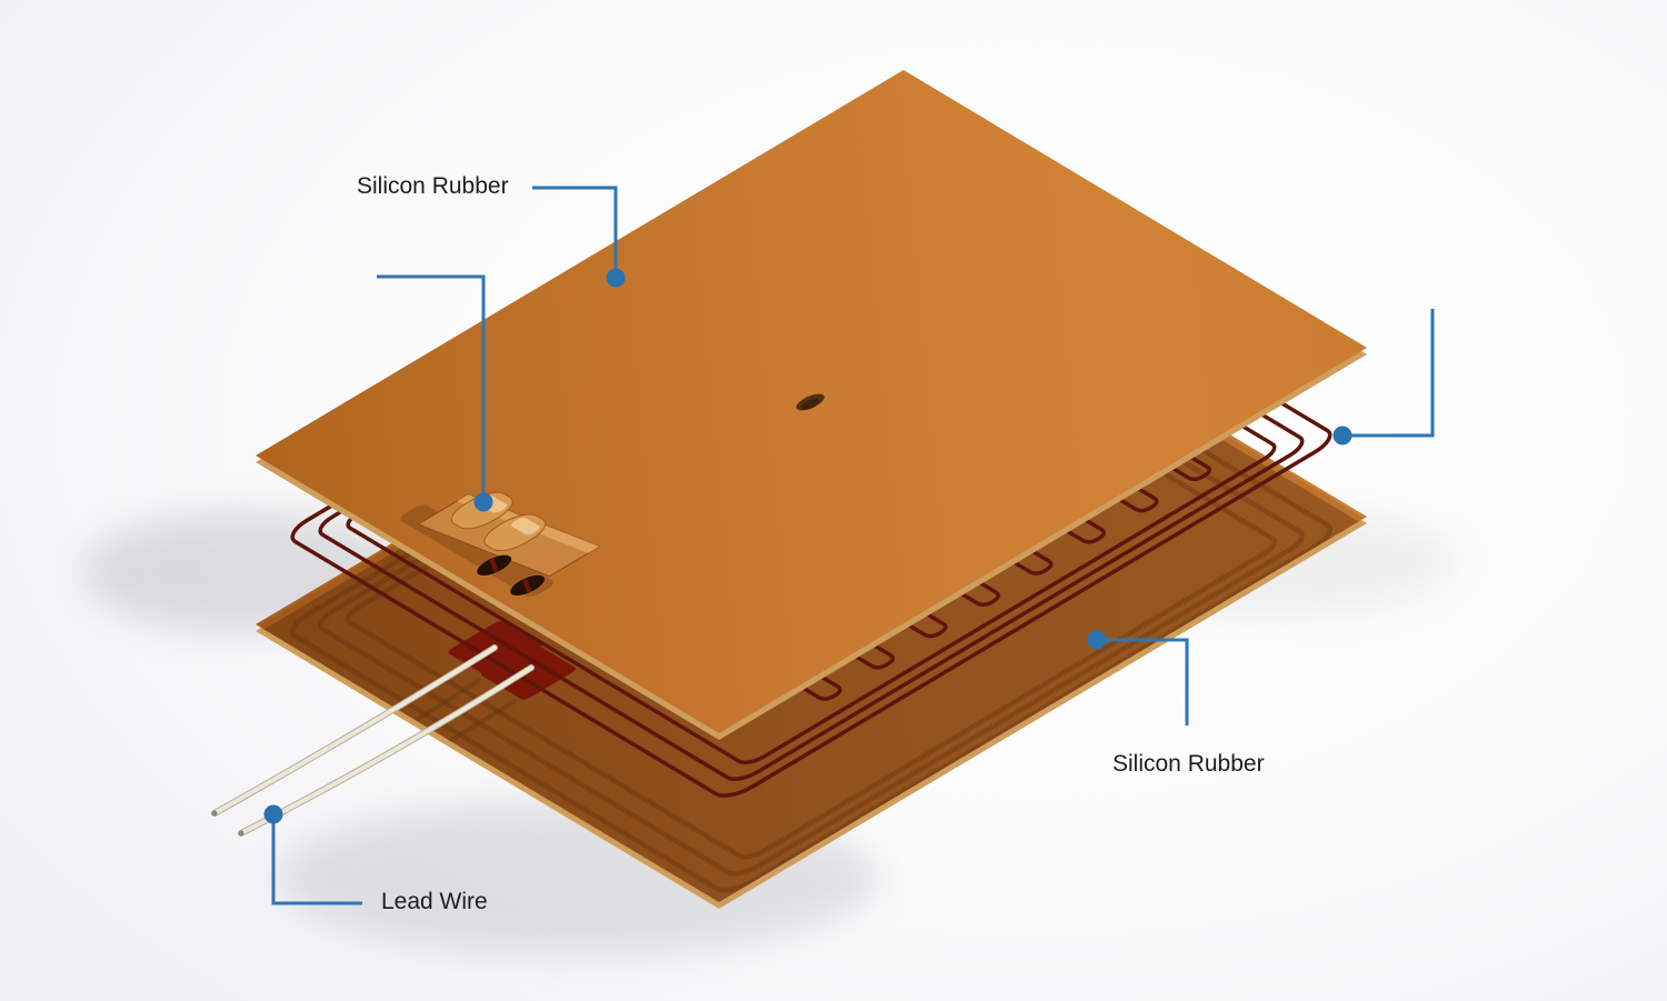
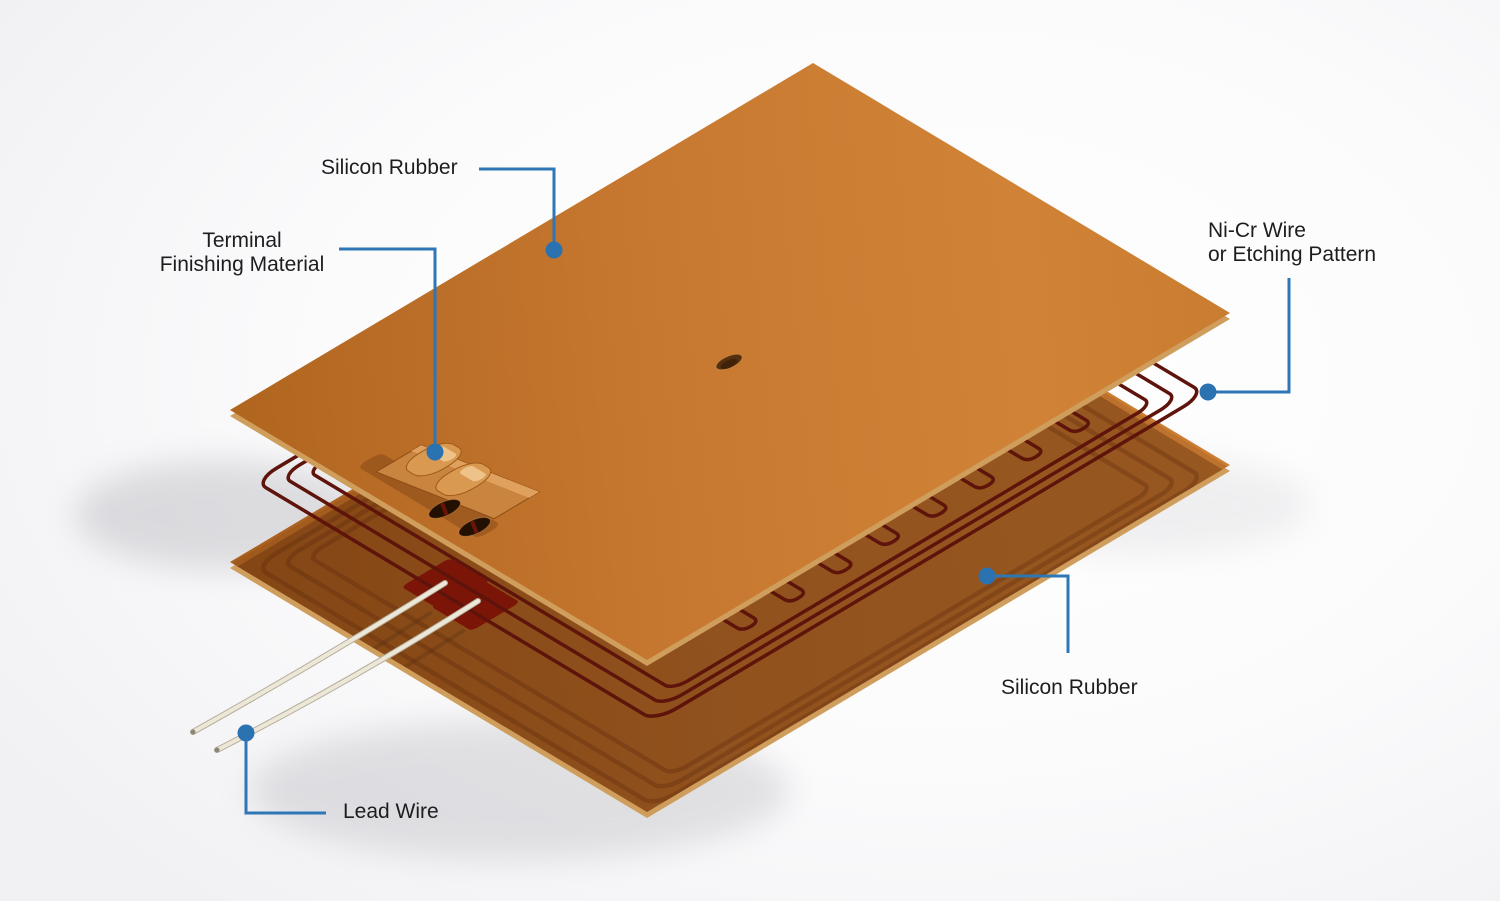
  Silicon Rubber
+ Terminal
+ Finishing Material
+ Ni-Cr Wire
+ or Etching Pattern
  Silicon Rubber
  Lead Wire
